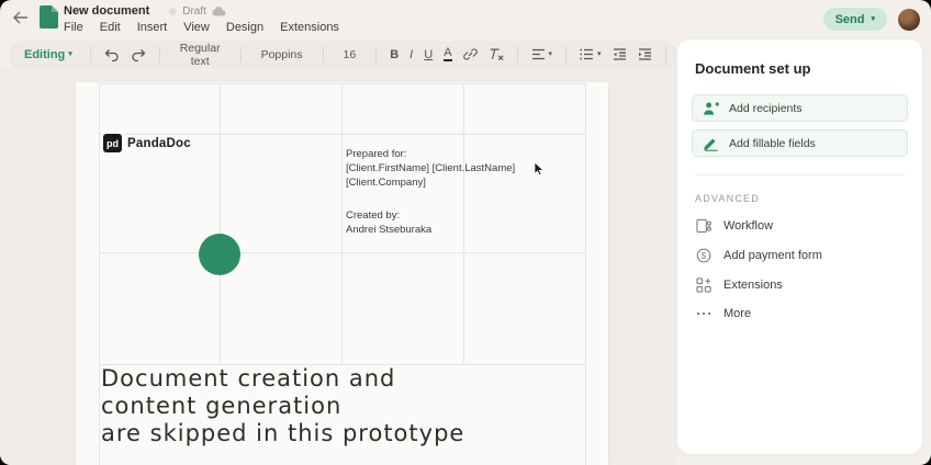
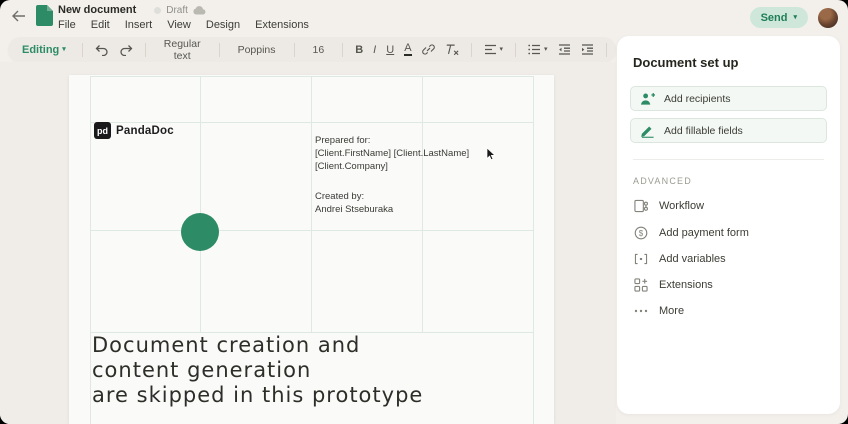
  New document
  Draft
  File
  Edit
  Insert
  View
  Design
  Extensions
  Send
  Editing
  Regular text
  Poppins
  16
  B
  I
  U
  A
  pd
  PandaDoc
  Prepared for:
  [Client.FirstName] [Client.LastName]
  [Client.Company]
  Created by:
  Andrei Stseburaka
  Document creation and
  content generation
  are skipped in this prototype
  Document set up
  Add recipients
  Add fillable fields
  ADVANCED
  Workflow
  $
  Add payment form
+ Add variables
  Extensions
  More
